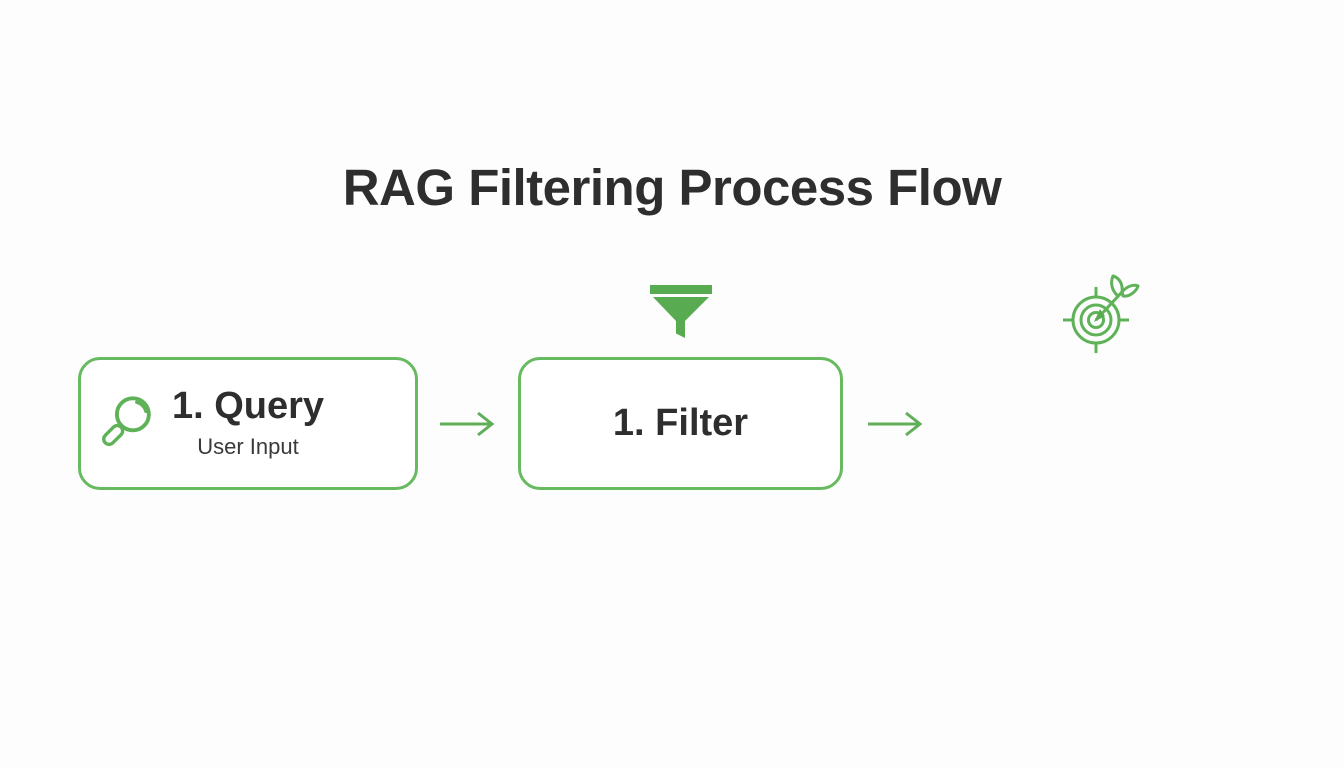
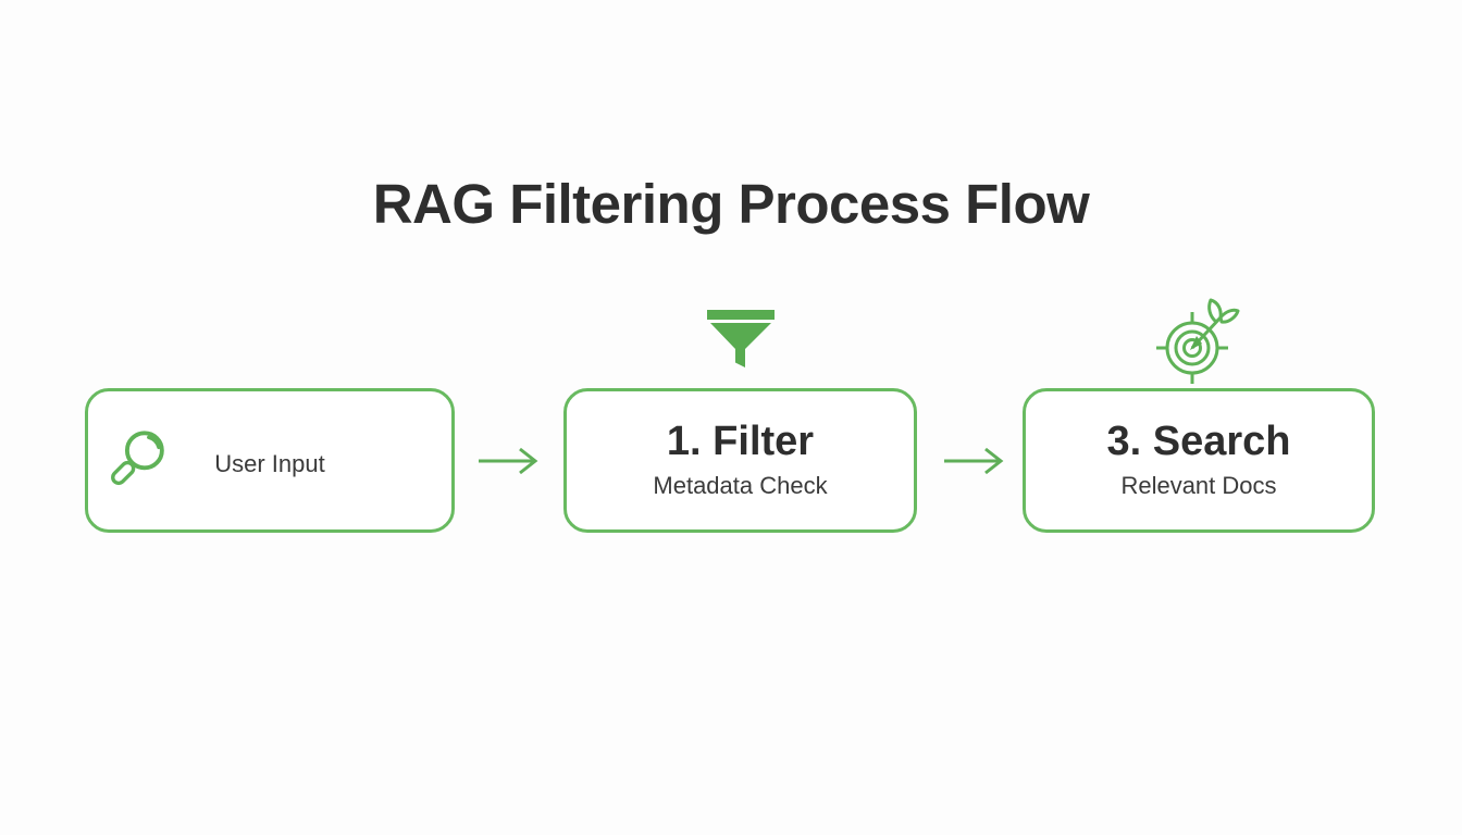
  RAG Filtering Process Flow
- 1. Query
  User Input
  1. Filter
+ Metadata Check
+ 3. Search
+ Relevant Docs
